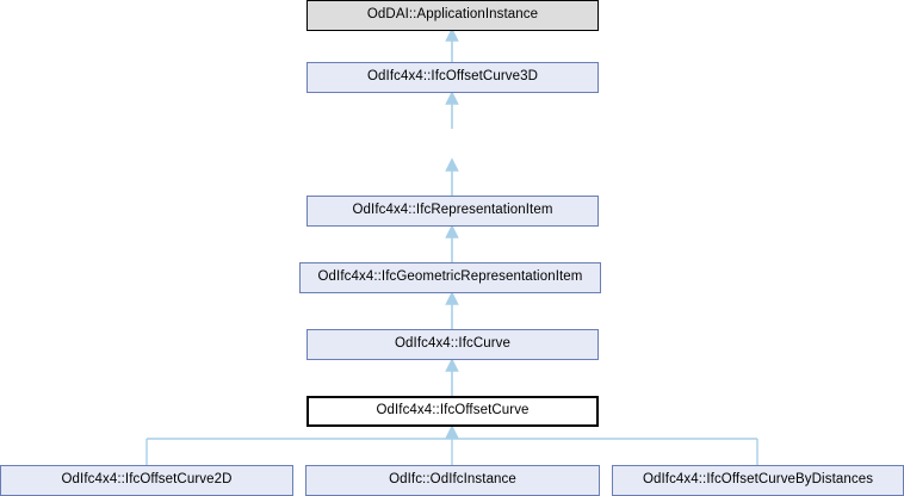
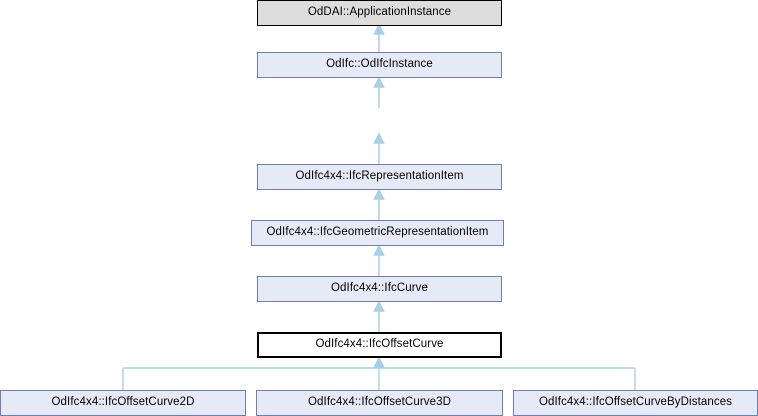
  OdDAI::ApplicationInstance
- OdIfc4x4::IfcOffsetCurve3D
+ OdIfc::OdIfcInstance
  OdIfc4x4::IfcRepresentationItem
  OdIfc4x4::IfcGeometricRepresentationItem
  OdIfc4x4::IfcCurve
  OdIfc4x4::IfcOffsetCurve
  OdIfc4x4::IfcOffsetCurve2D
- OdIfc::OdIfcInstance
+ OdIfc4x4::IfcOffsetCurve3D
  OdIfc4x4::IfcOffsetCurveByDistances
